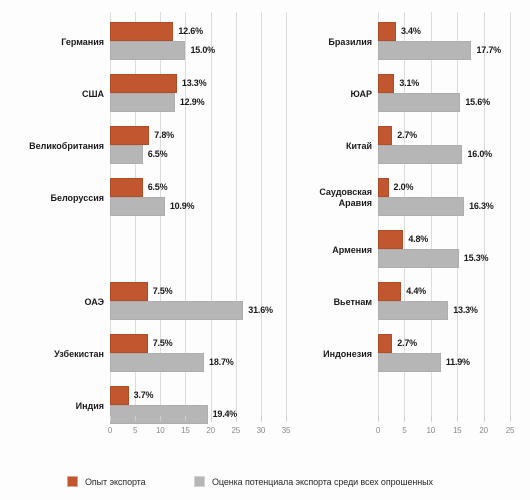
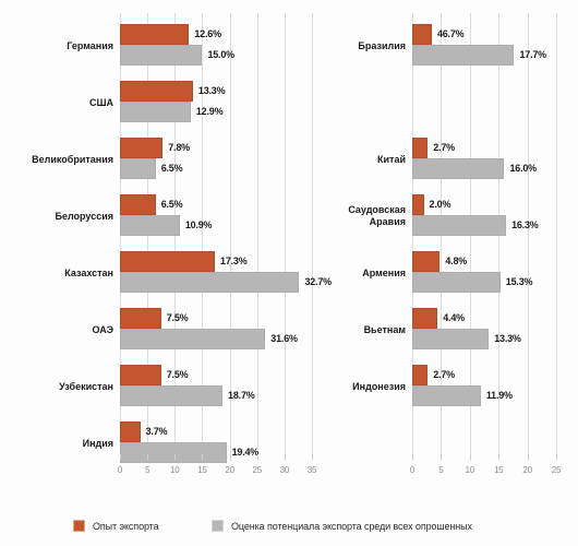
  Германия
  12.6%
  15.0%
  США
  13.3%
  12.9%
  Великобритания
  7.8%
  6.5%
  Белоруссия
  6.5%
  10.9%
+ Казахстан
+ 17.3%
+ 32.7%
  ОАЭ
  7.5%
  31.6%
  Узбекистан
  7.5%
  18.7%
  Индия
  3.7%
  19.4%
  0
  5
  10
  15
  20
  25
  30
  35
  Бразилия
- 3.4%
+ 46.7%
  17.7%
- ЮАР
- 3.1%
- 15.6%
  Китай
  2.7%
  16.0%
  Саудовская
  Аравия
  2.0%
  16.3%
  Армения
  4.8%
  15.3%
  Вьетнам
  4.4%
  13.3%
  Индонезия
  2.7%
  11.9%
  0
  5
  10
  15
  20
  25
  Опыт экспорта
  Оценка потенциала экспорта среди всех опрошенных
